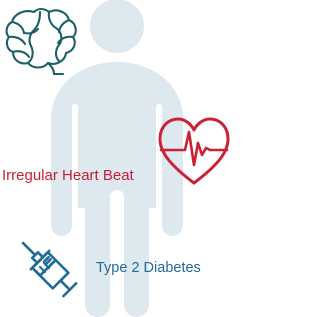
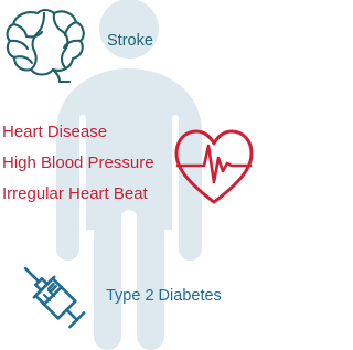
+ Stroke
+ Heart Disease
+ High Blood Pressure
  Irregular Heart Beat
  Type 2 Diabetes
